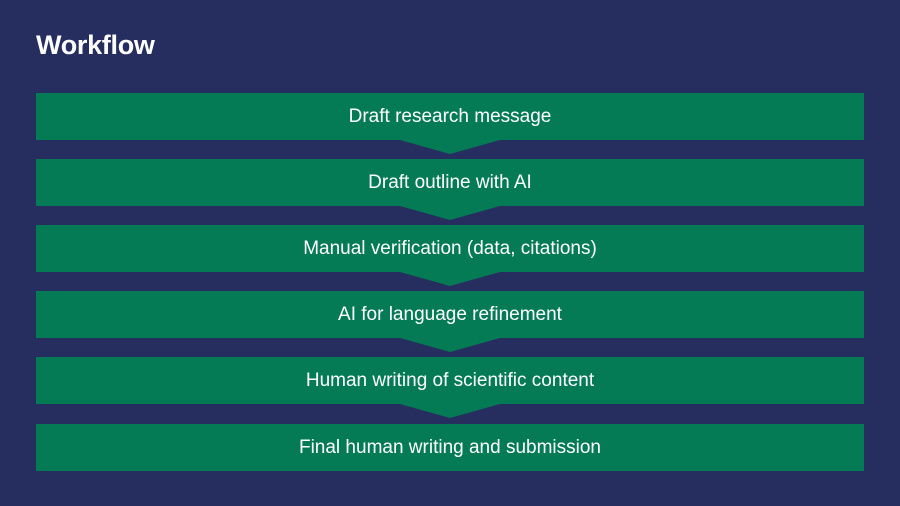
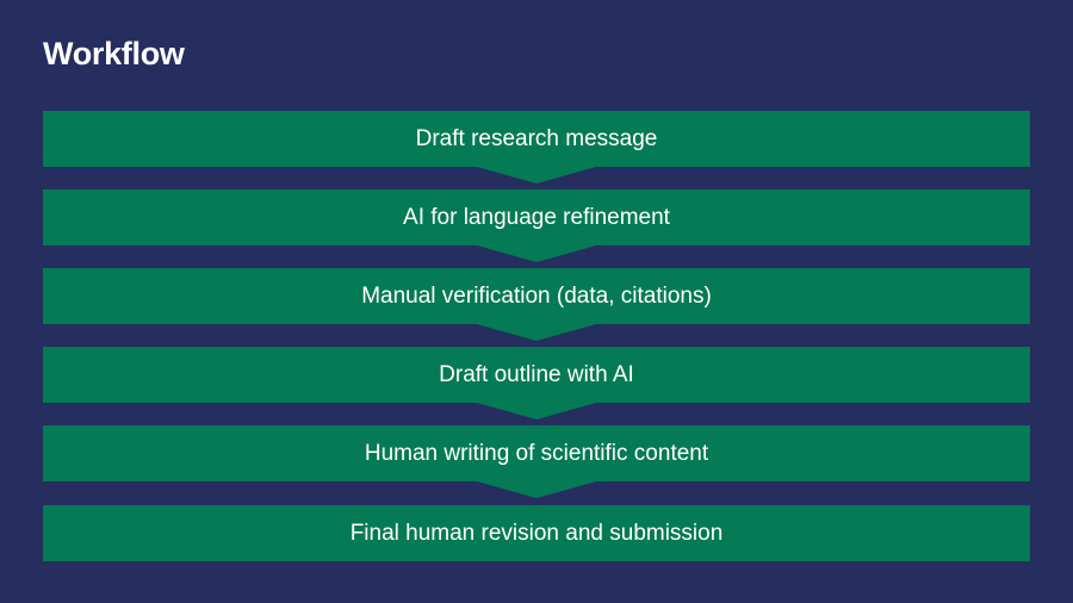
  Workflow
  Draft research message
- Draft outline with AI
+ AI for language refinement
  Manual verification (data, citations)
- AI for language refinement
+ Draft outline with AI
  Human writing of scientific content
- Final human writing and submission
+ Final human revision and submission
